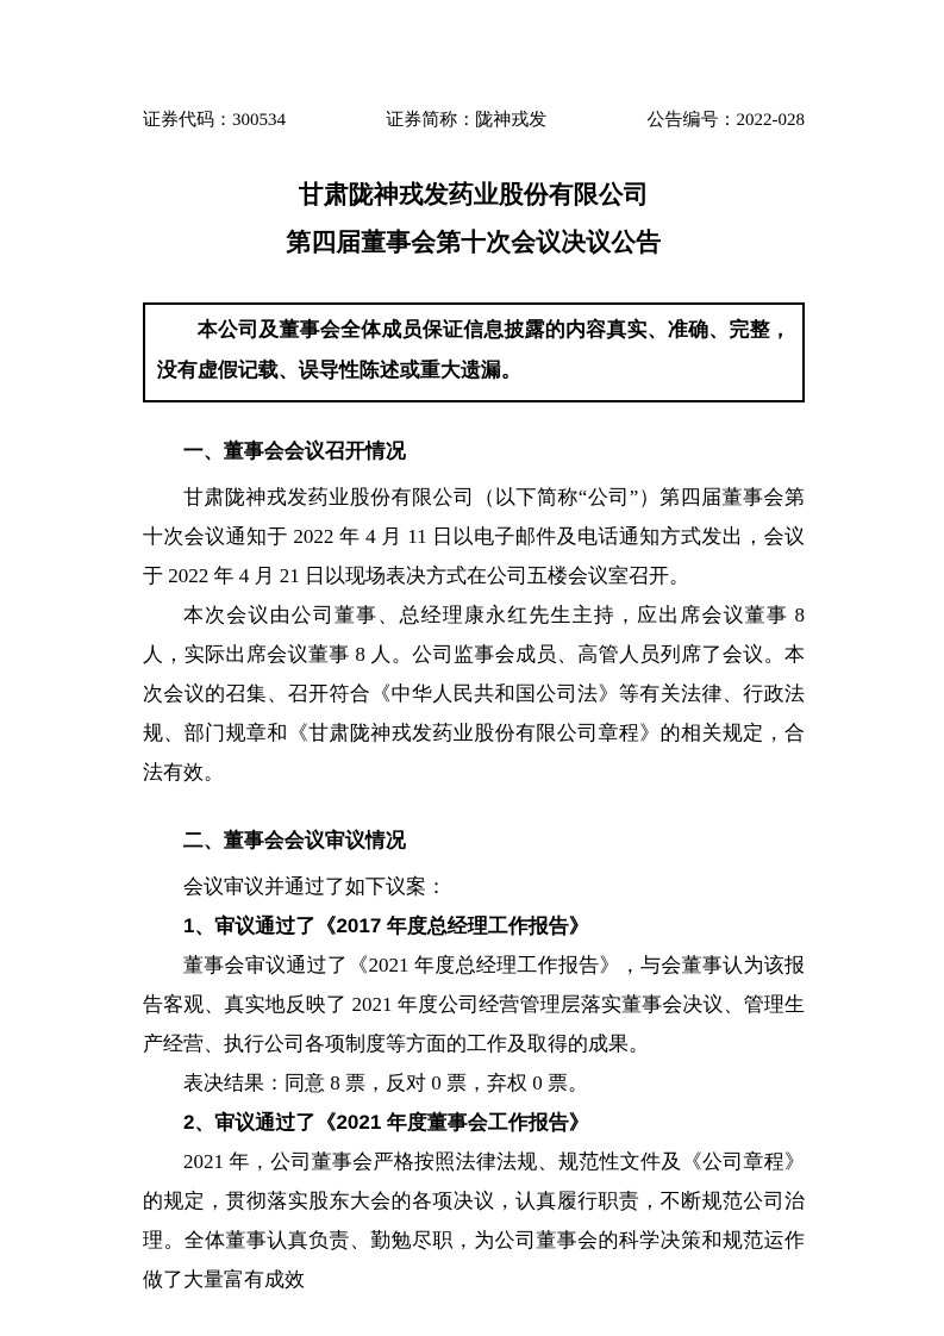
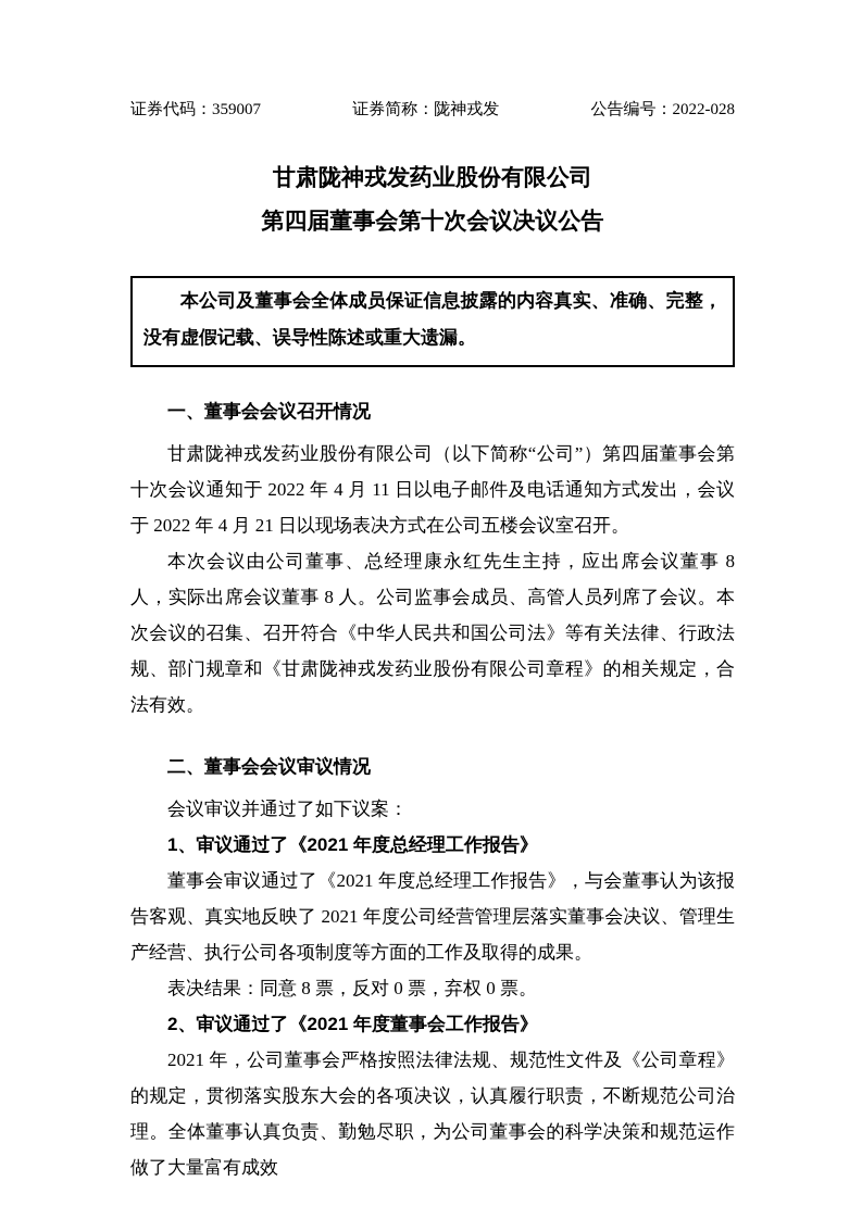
- 证券代码：300534
+ 证券代码：359007
  证券简称：陇神戎发
  公告编号：2022-028
  甘肃陇神戎发药业股份有限公司
  第四届董事会第十次会议决议公告
  本公司及董事会全体成员保证信息披露的内容真实、准确、完整，没有虚假记载、误导性陈述或重大遗漏。
  一、董事会会议召开情况
  甘肃陇神戎发药业股份有限公司（以下简称“公司”）第四届董事会第十次会议通知于 2022 年 4 月 11 日以电子邮件及电话通知方式发出，会议于 2022 年 4 月 21 日以现场表决方式在公司五楼会议室召开。
  本次会议由公司董事、总经理康永红先生主持，应出席会议董事 8 人，实际出席会议董事 8 人。公司监事会成员、高管人员列席了会议。本次会议的召集、召开符合《中华人民共和国公司法》等有关法律、行政法规、部门规章和《甘肃陇神戎发药业股份有限公司章程》的相关规定，合法有效。
  二、董事会会议审议情况
  会议审议并通过了如下议案：
- 1、审议通过了《2017 年度总经理工作报告》
+ 1、审议通过了《2021 年度总经理工作报告》
  董事会审议通过了《2021 年度总经理工作报告》，与会董事认为该报告客观、真实地反映了 2021 年度公司经营管理层落实董事会决议、管理生产经营、执行公司各项制度等方面的工作及取得的成果。
  表决结果：同意 8 票，反对 0 票，弃权 0 票。
  2、审议通过了《2021 年度董事会工作报告》
  2021 年，公司董事会严格按照法律法规、规范性文件及《公司章程》的规定，贯彻落实股东大会的各项决议，认真履行职责，不断规范公司治理。全体董事认真负责、勤勉尽职，为公司董事会的科学决策和规范运作做了大量富有成效
